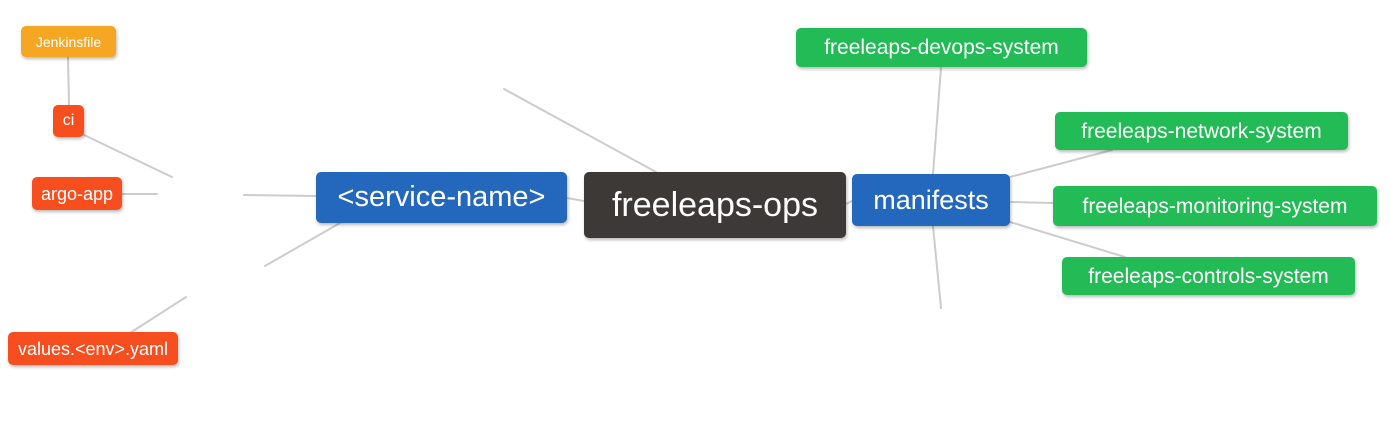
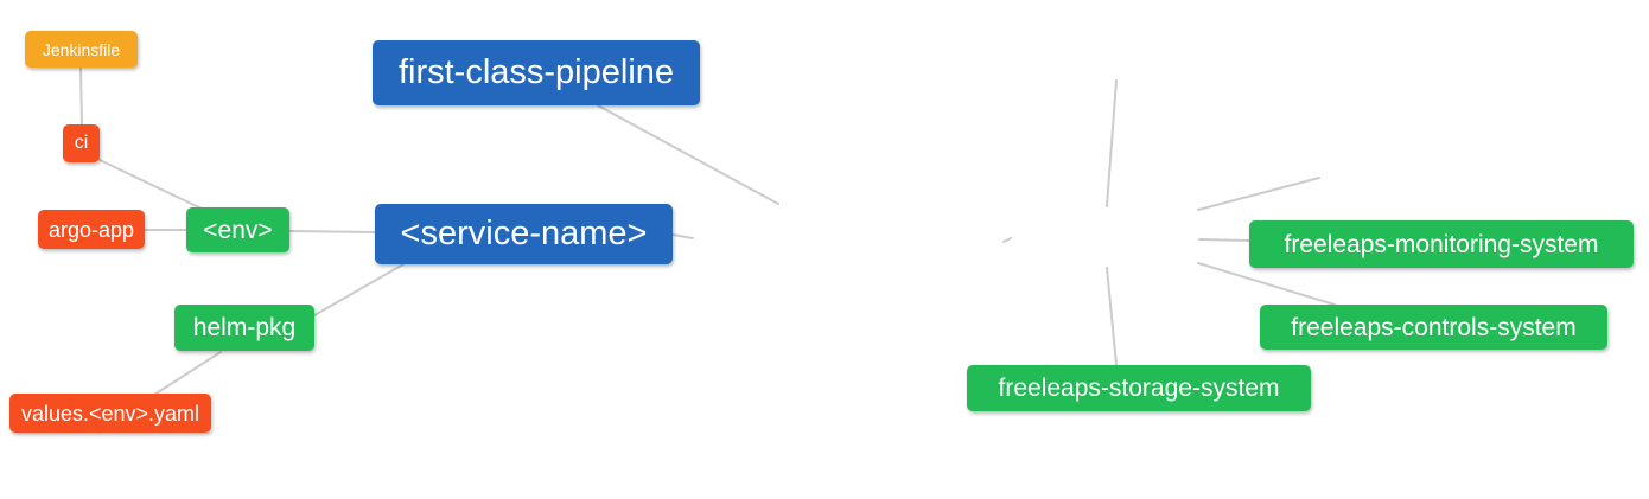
  Jenkinsfile
  ci
  argo-app
+ <env>
+ helm-pkg
  values.<env>.yaml
+ first-class-pipeline
  <service-name>
- freeleaps-ops
- manifests
- freeleaps-devops-system
- freeleaps-network-system
  freeleaps-monitoring-system
  freeleaps-controls-system
+ freeleaps-storage-system
